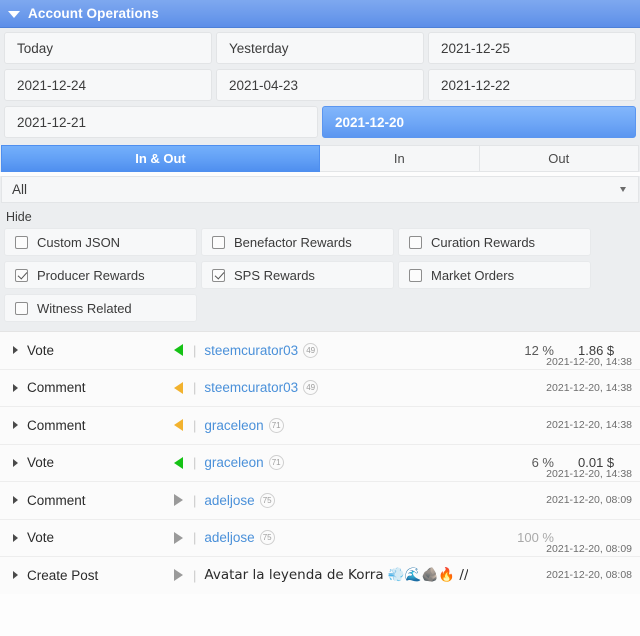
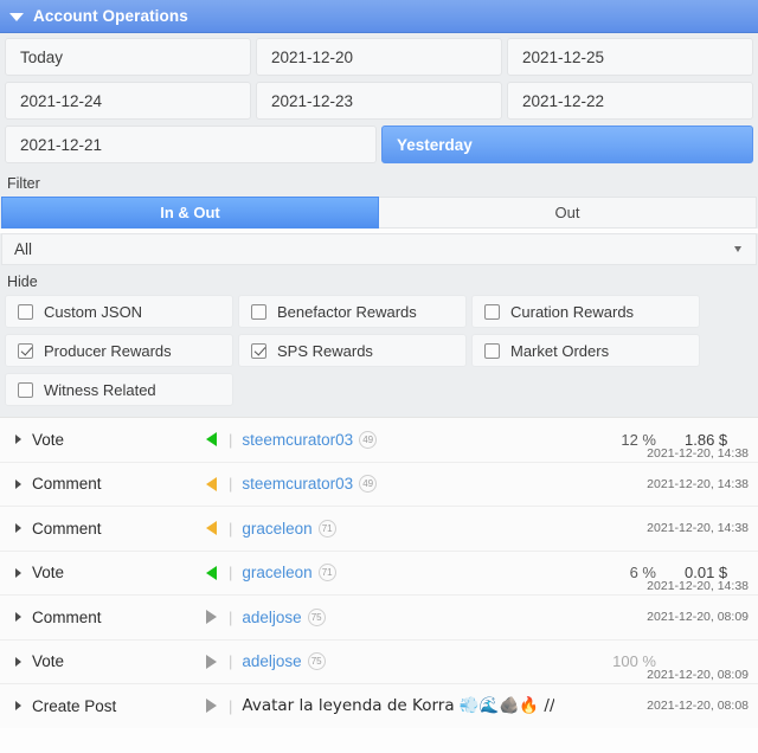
  Account Operations
  Today
- Yesterday
+ 2021-12-20
  2021-12-25
  2021-12-24
- 2021-04-23
+ 2021-12-23
  2021-12-22
  2021-12-21
- 2021-12-20
+ Yesterday
+ Filter
  In & Out
- In
  Out
  All
  Hide
  Custom JSON
  Benefactor Rewards
  Curation Rewards
  Producer Rewards
  SPS Rewards
  Market Orders
  Witness Related
  Vote
  |
  steemcurator03
  49
  12 %
  1.86 $
  2021-12-20, 14:38
  Comment
  |
  steemcurator03
  49
  2021-12-20, 14:38
  Comment
  |
  graceleon
  71
  2021-12-20, 14:38
  Vote
  |
  graceleon
  71
  6 %
  0.01 $
  2021-12-20, 14:38
  Comment
  |
  adeljose
  75
  2021-12-20, 08:09
  Vote
  |
  adeljose
  75
  100 %
  2021-12-20, 08:09
  Create Post
  |
  Avatar la leyenda de Korra 💨🌊🪨🔥 //
  2021-12-20, 08:08
